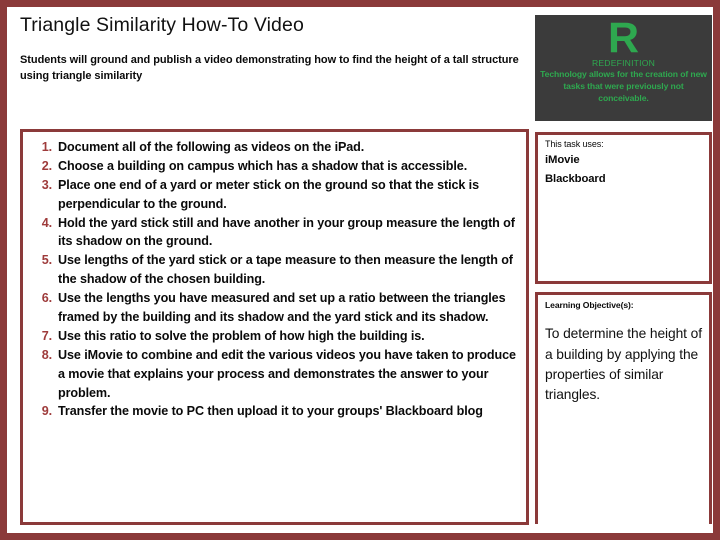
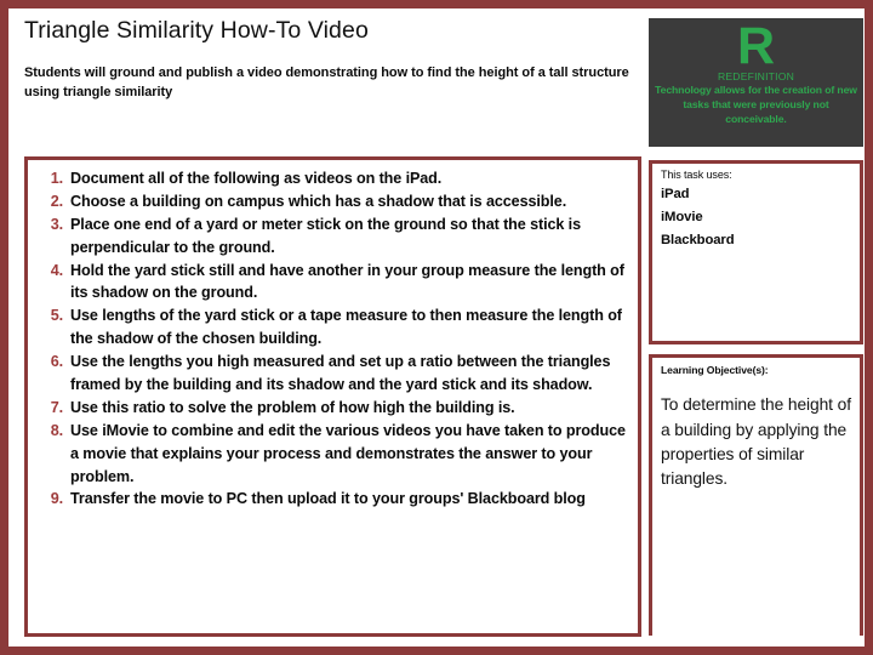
  Triangle Similarity How-To Video
  Students will ground and publish a video demonstrating how to find the height of a tall structure using triangle similarity
  1.
  Document all of the following as videos on the iPad.
  2.
  Choose a building on campus which has a shadow that is accessible.
  3.
  Place one end of a yard or meter stick on the ground so that the stick is perpendicular to the ground.
  4.
  Hold the yard stick still and have another in your group measure the length of its shadow on the ground.
  5.
  Use lengths of the yard stick or a tape measure to then measure the length of the shadow of the chosen building.
  6.
- Use the lengths you have measured and set up a ratio between the triangles framed by the building and its shadow and the yard stick and its shadow.
+ Use the lengths you high measured and set up a ratio between the triangles framed by the building and its shadow and the yard stick and its shadow.
  7.
  Use this ratio to solve the problem of how high the building is.
  8.
  Use iMovie to combine and edit the various videos you have taken to produce a movie that explains your process and demonstrates the answer to your problem.
  9.
  Transfer the movie to PC then upload it to your groups' Blackboard blog
  R
  REDEFINITION
  Technology allows for the creation of new tasks that were previously not conceivable.
  This task uses:
+ iPad
  iMovie
  Blackboard
  Learning Objective(s):
  To determine the height of a building by applying the properties of similar triangles.
